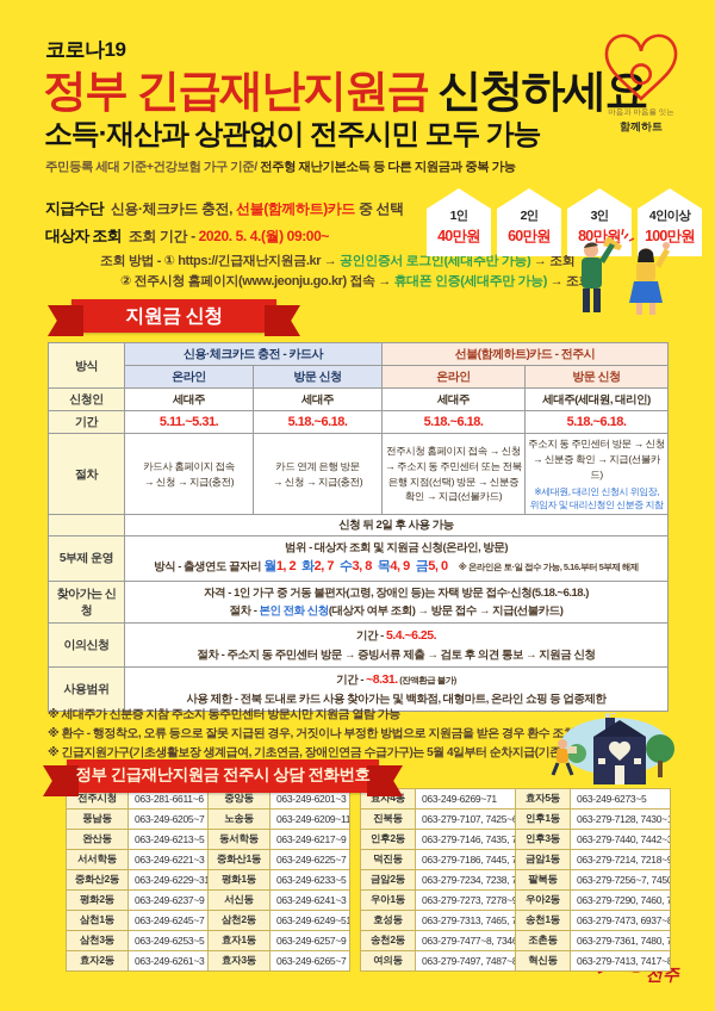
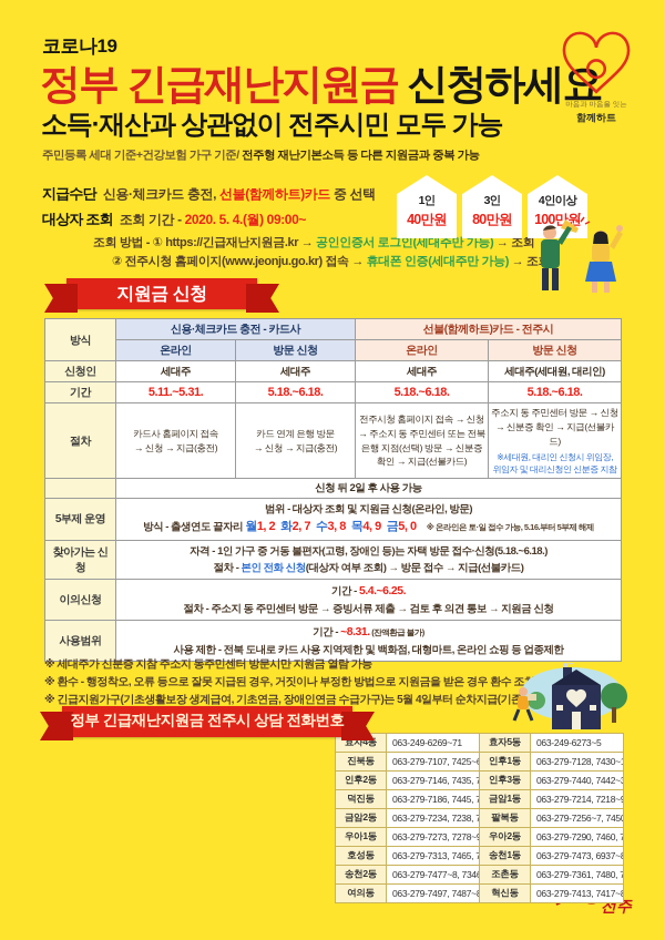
  코로나19
  정부 긴급재난지원금 신청하세요
  소득·재산과 상관없이 전주시민 모두 가능
  주민등록 세대 기준+건강보험 가구 기준/ 전주형 재난기본소득 등 다른 지원금과 중복 가능
  함께하트
  지급수단 신용·체크카드 충전, 선불(함께하트)카드 중 선택
  대상자 조회 조회 기간 - 2020. 5. 4.(월) 09:00~
  조회 방법 - ① https://긴급재난지원금.kr → 공인인증서 로그인(세대주만 가능) → 조회
  ② 전주시청 홈페이지(www.jeonju.go.kr) 접속 → 휴대폰 인증(세대주만 가능) → 조
  1인
  40만원
- 2인
- 60만원
  3인
  80만원
  4인이상
  100만원
  지원금 신청
  방식	신용·체크카드 충전 - 카드사	선불(함께하트)카드 - 전주시
  온라인	방문 신청	온라인	방문 신청
  신청인	세대주	세대주	세대주	세대주(세대원, 대리인)
  기간	5.11.~5.31.	5.18.~6.18.	5.18.~6.18.	5.18.~6.18.
  절차	카드사 홈페이지 접속 → 신청 → 지급(충전)	카드 연계 은행 방문 → 신청 → 지급(충전)	전주시청 홈페이지 접속 → 신청 → 주소지 동 주민센터 또는 전북은행 지점(선택) 방문 → 신분증 확인 → 지급(선불카드)	주소지 동 주민센터 방문 → 신청 → 신분증 확인 → 지급(선불카드)※세대원, 대리인 신청시 위임장, 위임자 및 대리신청인 신분증 지참
  	신청 뒤 2일 후 사용 가능
  5부제 운영	범위 - 대상자 조회 및 지원금 신청(온라인, 방문) 방식 - 출생연도 끝자리 월1, 2 화2, 7 수3, 8 목4, 9 금5, 0 ※ 온라인은 토·일 접수 가능, 5.16.부터 5부제 해제
  찾아가는 신청	자격 - 1인 가구 중 거동 불편자(고령, 장애인 등)는 자택 방문 접수·신청(5.18.~6.18.) 절차 - 본인 전화 신청(대상자 여부 조회) → 방문 접수 → 지급(선불카드)
  이의신청	기간 - 5.4.~6.25. 절차 - 주소지 동 주민센터 방문 → 증빙서류 제출 → 검토 후 의견 통보 → 지원금 신청
- 사용범위	기간 - ~8.31. (잔액환급 불가) 사용 제한 - 전북 도내로 카드 사용 찾아가는 및 백화점, 대형마트, 온라인 쇼핑 등 업종제한
+ 사용범위	기간 - ~8.31. (잔액환급 불가) 사용 제한 - 전북 도내로 카드 사용 지역제한 및 백화점, 대형마트, 온라인 쇼핑 등 업종제한
  ※ 세대주가 신분증 지참 주소지 동주민센터 방문시만 지원금 열람 가능
  ※ 환수 - 행정착오, 오류 등으로 잘못 지급된 경우, 거짓이나 부정한 방법으로 지원금을 받은 경우 환수 조
  ※ 긴급지원가구(기초생활보장 생계급여, 기초연금, 장애인연금 수급가구)는 5월 4일부터 순차지급(기존
  정부 긴급재난지원금 전주시 상담 전화번호
- 전주시청	063-281-6611~6	중앙동	063-249-6201~3
- 풍남동	063-249-6205~7	노송동	063-249-6209~11
- 완산동	063-249-6213~5	동서학동	063-249-6217~9
- 서서학동	063-249-6221~3	중화산1동	063-249-6225~7
- 중화산2동	063-249-6229~31	평화1동	063-249-6233~5
- 평화2동	063-249-6237~9	서신동	063-249-6241~3
- 삼천1동	063-249-6245~7	삼천2동	063-249-6249~51
- 삼천3동	063-249-6253~5	효자1동	063-249-6257~9
- 효자2동	063-249-6261~3	효자3동	063-249-6265~7
  효자4동	063-249-6269~71	효자5동	063-249-6273~5
  진북동	063-279-7107, 7425~	인후1동	063-279-7128, 7430~1
  인후2동	063-279-7146, 7435, 7	인후3동	063-279-7440, 7442~3
  덕진동	063-279-7186, 7445, 7	금암1동	063-279-7214, 7218~9
  금암2동	063-279-7234, 7238, 7	팔복동	063-279-7256~7, 7450
  우아1동	063-279-7273, 7278~	우아2동	063-279-7290, 7460, 7
  호성동	063-279-7313, 7465, 7	송천1동	063-279-7473, 6937~8
  송천2동	063-279-7477~8, 734	조촌동	063-279-7361, 7480, 7
  여의동	063-279-7497, 7487~	혁신동	063-279-7413, 7417~8
  전주
